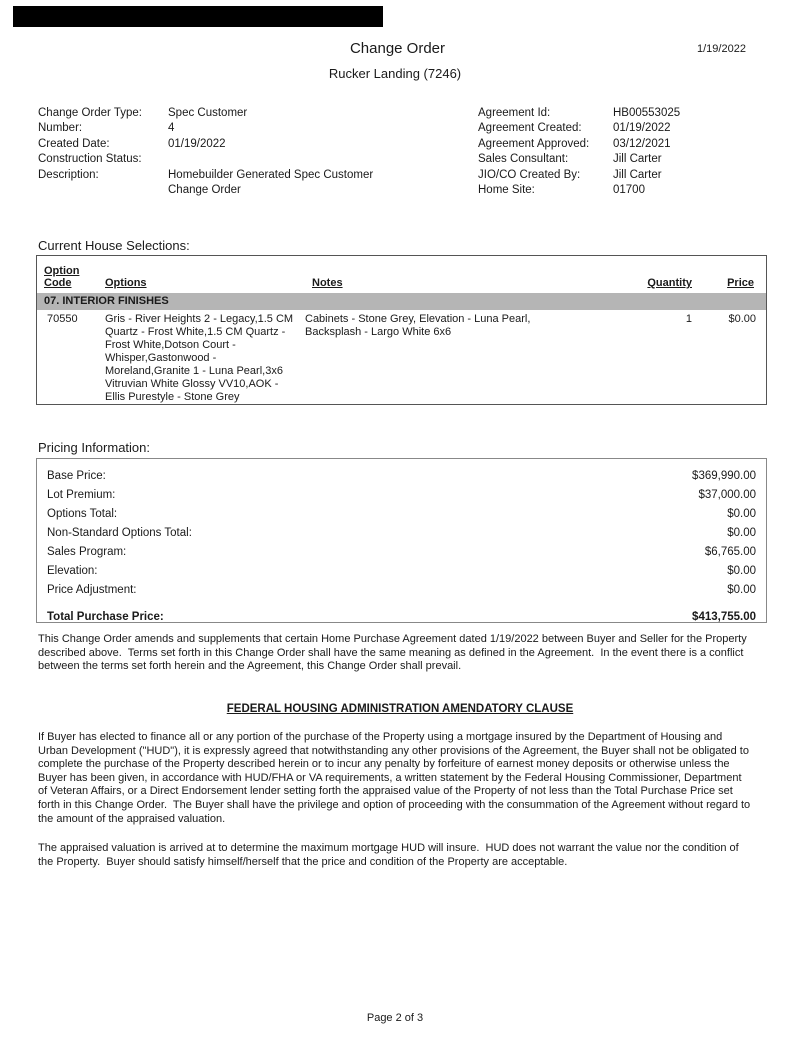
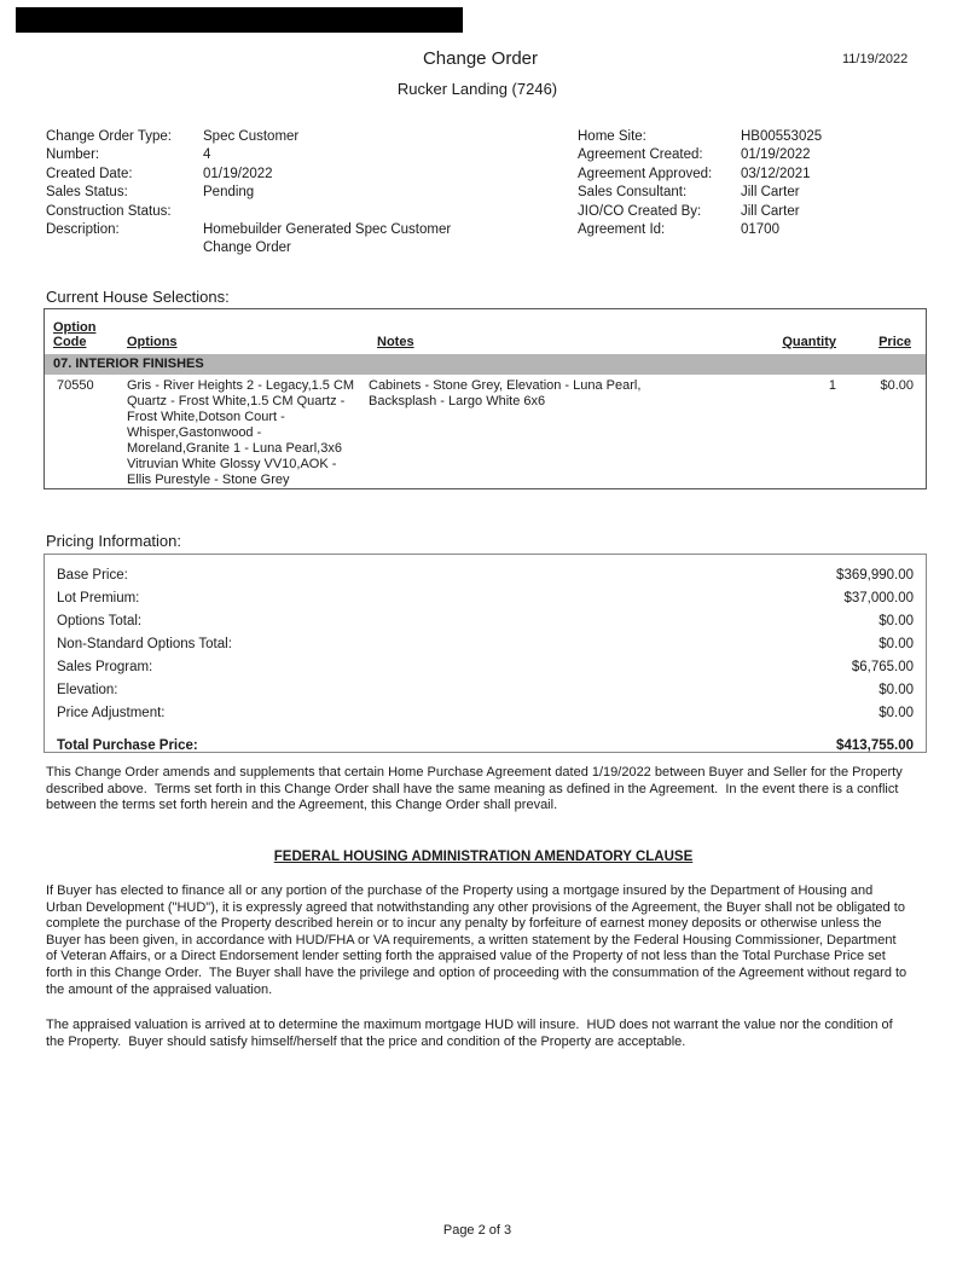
  Change Order
- 1/19/2022
+ 11/19/2022
  Rucker Landing (7246)
  Change Order Type:
  Spec Customer
  Number:
  4
  Created Date:
  01/19/2022
+ Sales Status:
+ Pending
  Construction Status:
  Description:
  Homebuilder Generated Spec Customer Change Order
- Agreement Id:
+ Home Site:
  HB00553025
  Agreement Created:
  01/19/2022
  Agreement Approved:
  03/12/2021
  Sales Consultant:
  Jill Carter
  JIO/CO Created By:
  Jill Carter
- Home Site:
+ Agreement Id:
  01700
  Current House Selections:
  Option Code
  Options
  Notes
  Quantity
  Price
  07. INTERIOR FINISHES
  70550
  Gris - River Heights 2 - Legacy,1.5 CM Quartz - Frost White,1.5 CM Quartz - Frost White,Dotson Court - Whisper,Gastonwood - Moreland,Granite 1 - Luna Pearl,3x6 Vitruvian White Glossy VV10,AOK - Ellis Purestyle - Stone Grey
  Cabinets - Stone Grey, Elevation - Luna Pearl, Backsplash - Largo White 6x6
  1
  $0.00
  Pricing Information:
  Base Price:
  $369,990.00
  Lot Premium:
  $37,000.00
  Options Total:
  $0.00
  Non-Standard Options Total:
  $0.00
  Sales Program:
  $6,765.00
  Elevation:
  $0.00
  Price Adjustment:
  $0.00
  Total Purchase Price:
  $413,755.00
  This Change Order amends and supplements that certain Home Purchase Agreement dated 1/19/2022 between Buyer and Seller for the Property described above. Terms set forth in this Change Order shall have the same meaning as defined in the Agreement. In the event there is a conflict between the terms set forth herein and the Agreement, this Change Order shall prevail.
  FEDERAL HOUSING ADMINISTRATION AMENDATORY CLAUSE
  If Buyer has elected to finance all or any portion of the purchase of the Property using a mortgage insured by the Department of Housing and Urban Development ("HUD"), it is expressly agreed that notwithstanding any other provisions of the Agreement, the Buyer shall not be obligated to complete the purchase of the Property described herein or to incur any penalty by forfeiture of earnest money deposits or otherwise unless the Buyer has been given, in accordance with HUD/FHA or VA requirements, a written statement by the Federal Housing Commissioner, Department of Veteran Affairs, or a Direct Endorsement lender setting forth the appraised value of the Property of not less than the Total Purchase Price set forth in this Change Order. The Buyer shall have the privilege and option of proceeding with the consummation of the Agreement without regard to the amount of the appraised valuation.
  The appraised valuation is arrived at to determine the maximum mortgage HUD will insure. HUD does not warrant the value nor the condition of the Property. Buyer should satisfy himself/herself that the price and condition of the Property are acceptable.
  Page 2 of 3
